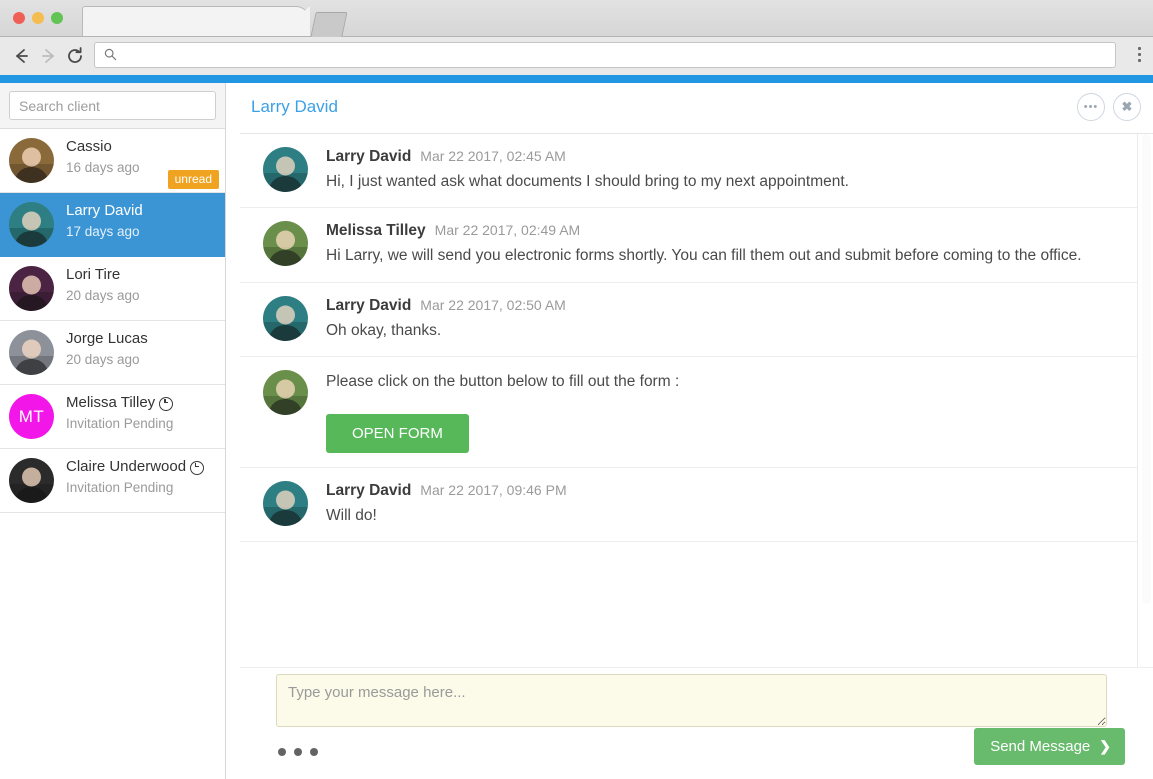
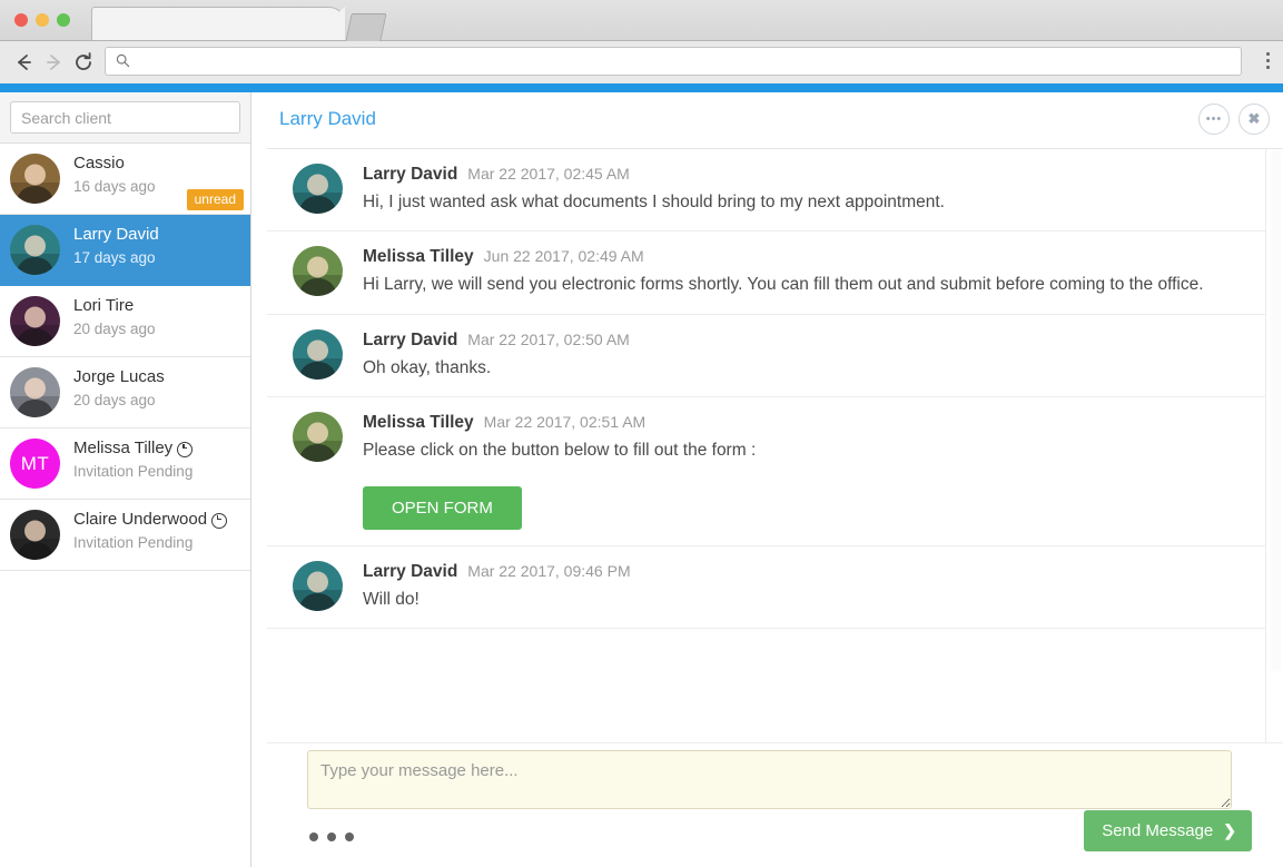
  Search client
  Cassio
  16 days ago
  unread
  Larry David
  17 days ago
  Lori Tire
  20 days ago
  Jorge Lucas
  20 days ago
  MT
  Melissa Tilley
  Invitation Pending
  Claire Underwood
  Invitation Pending
  Larry David
  •••
  ✖
  Larry David Mar 22 2017, 02:45 AM
  Hi, I just wanted ask what documents I should bring to my next appointment.
- Melissa Tilley Mar 22 2017, 02:49 AM
+ Melissa Tilley Jun 22 2017, 02:49 AM
  Hi Larry, we will send you electronic forms shortly. You can fill them out and submit before coming to the office.
  Larry David Mar 22 2017, 02:50 AM
  Oh okay, thanks.
+ Melissa Tilley Mar 22 2017, 02:51 AM
  Please click on the button below to fill out the form :
  OPEN FORM
  Larry David Mar 22 2017, 09:46 PM
  Will do!
  Type your message here...
  Send Message
  ❯
